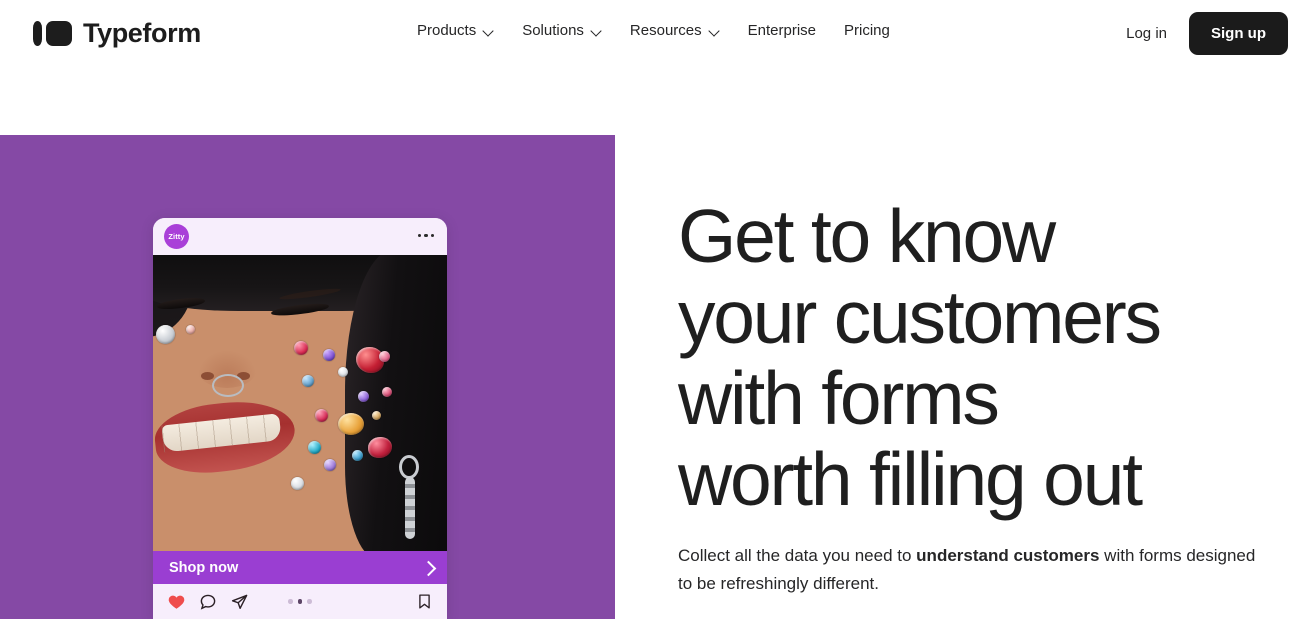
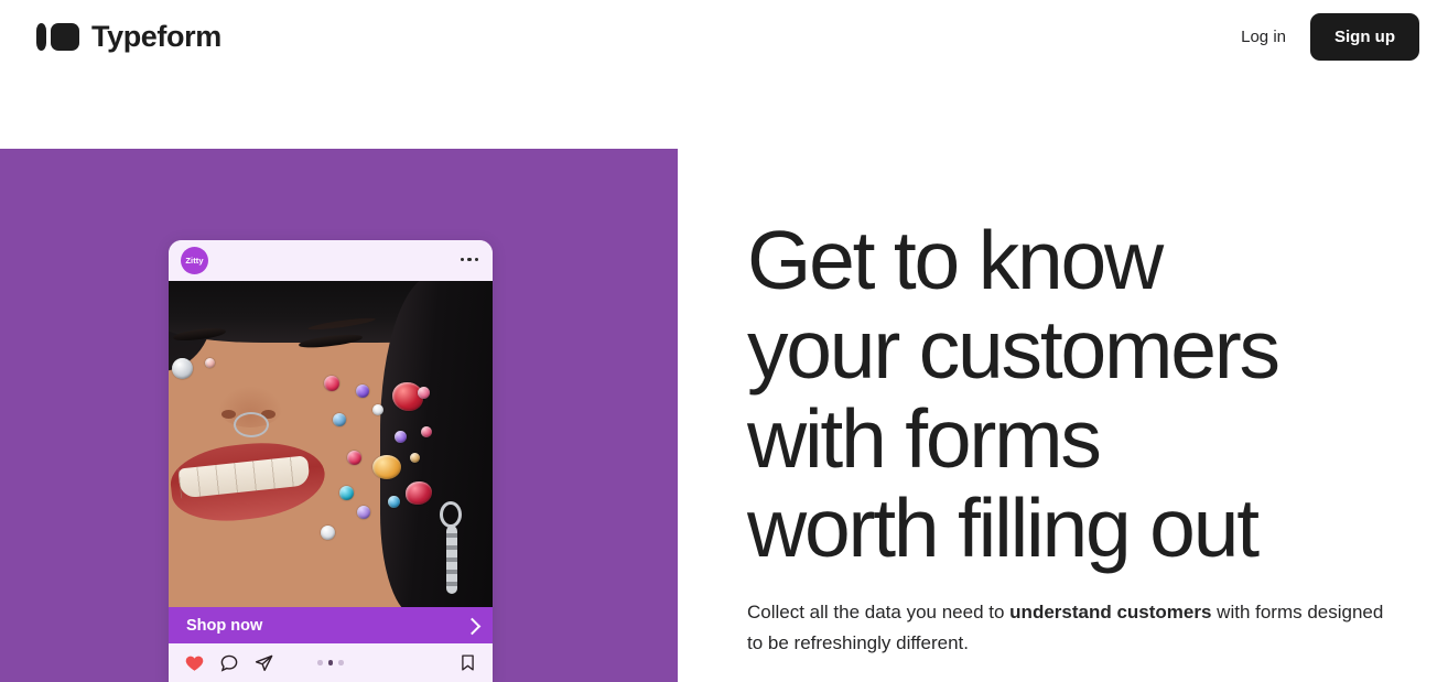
  Typeform
- Products
- Solutions
- Resources
- Enterprise
- Pricing
  Log in
  Sign up
  Zitty
  Shop now
  Get to know
  your customers
  with forms
  worth filling out
  Collect all the data you need to understand customers with forms designed to be refreshingly different.
